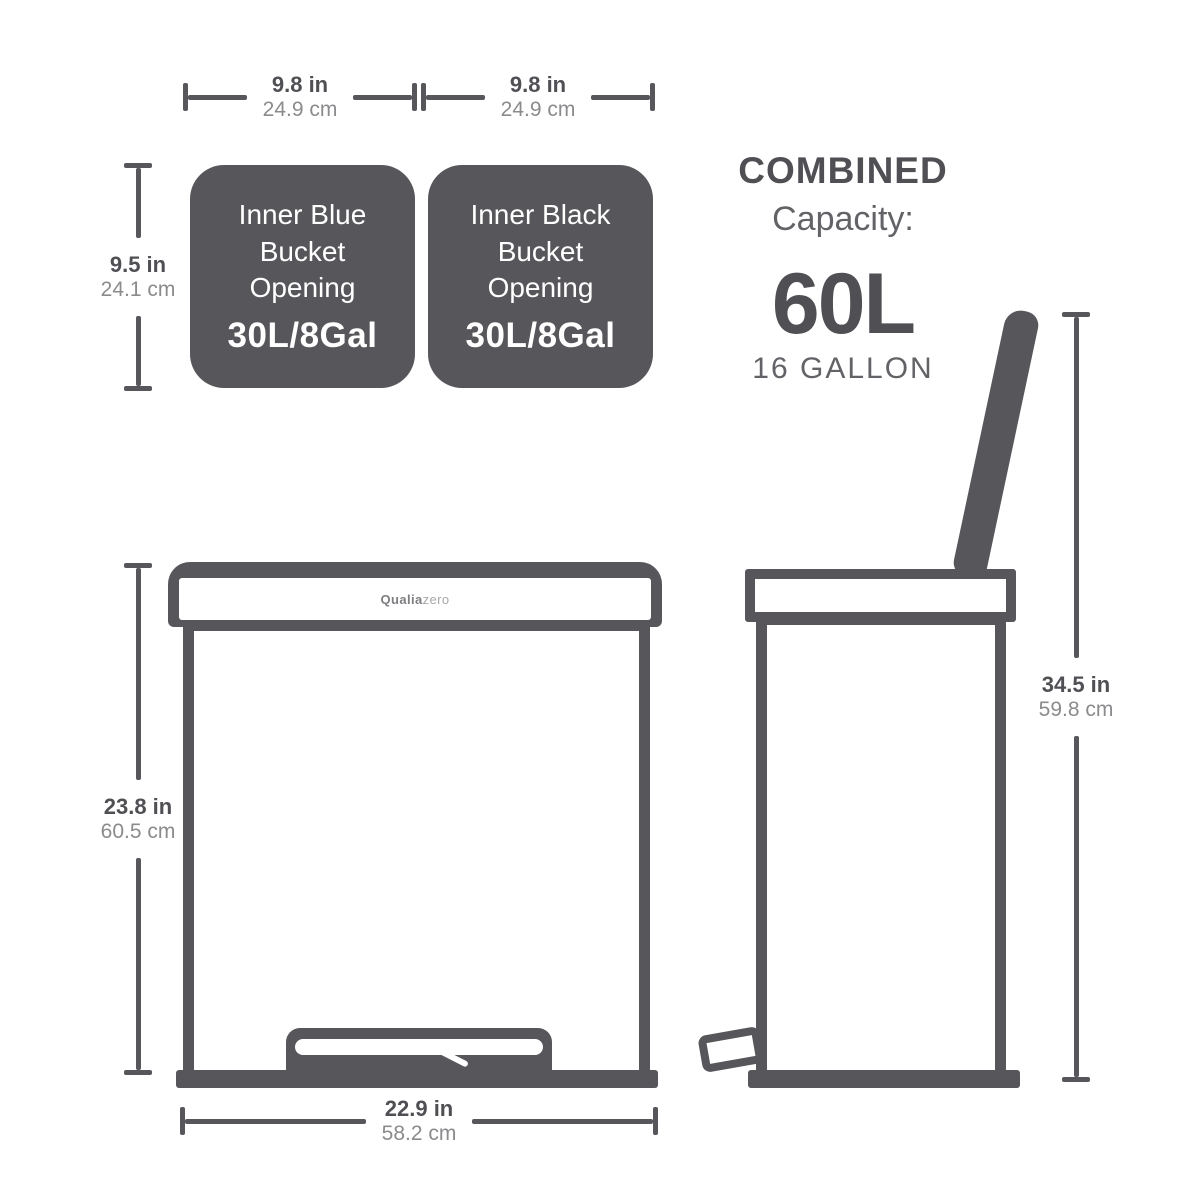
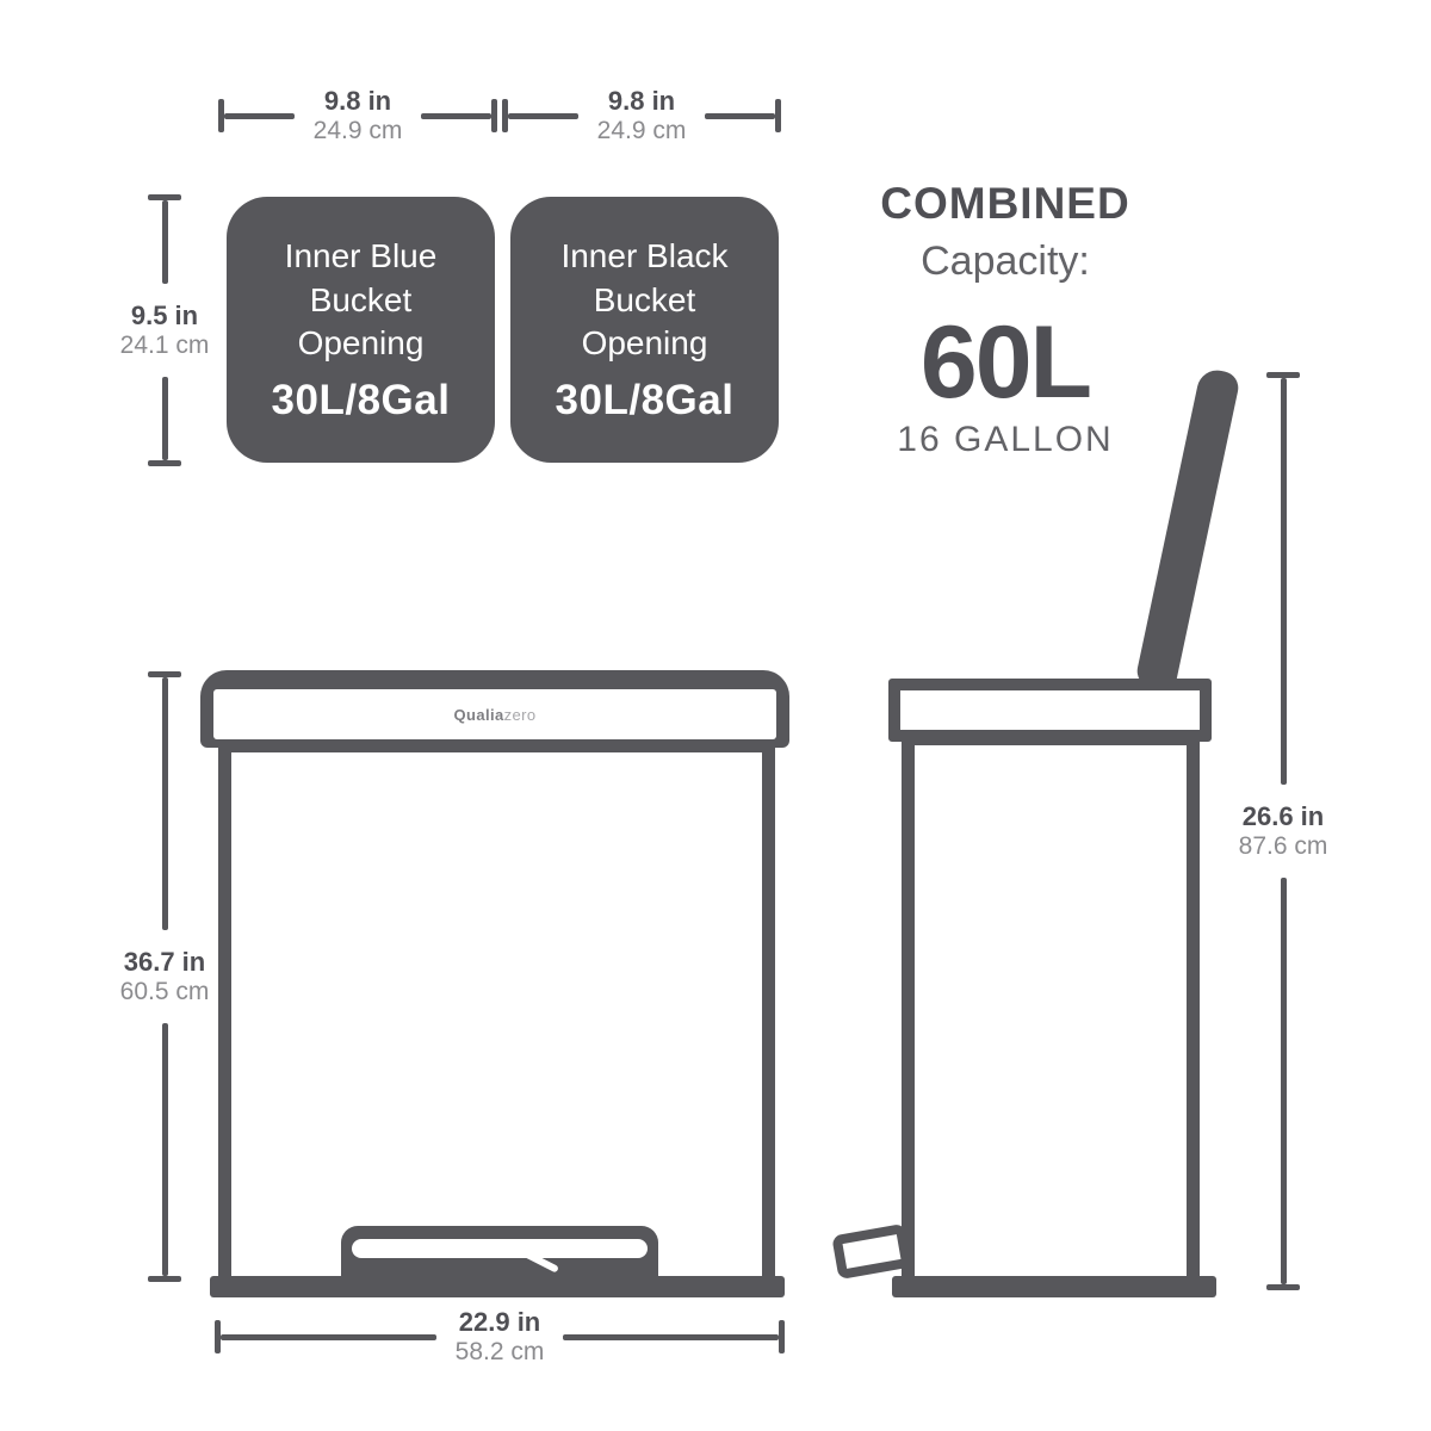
  9.8 in
  24.9 cm
  9.8 in
  24.9 cm
  9.5 in
  24.1 cm
  Inner Blue Bucket Opening
  30L/8Gal
  Inner Black Bucket Opening
  30L/8Gal
  COMBINED
  Capacity:
  60L
  16 GALLON
  Qualiazero
- 23.8 in
+ 36.7 in
  60.5 cm
  22.9 in
  58.2 cm
- 34.5 in
+ 26.6 in
- 59.8 cm
+ 87.6 cm
